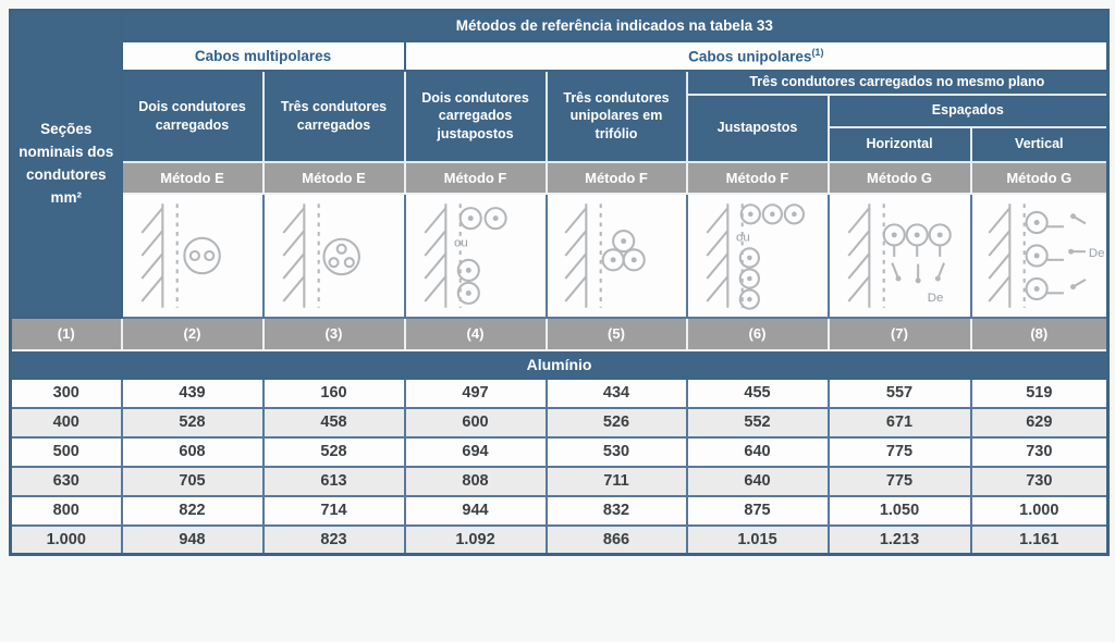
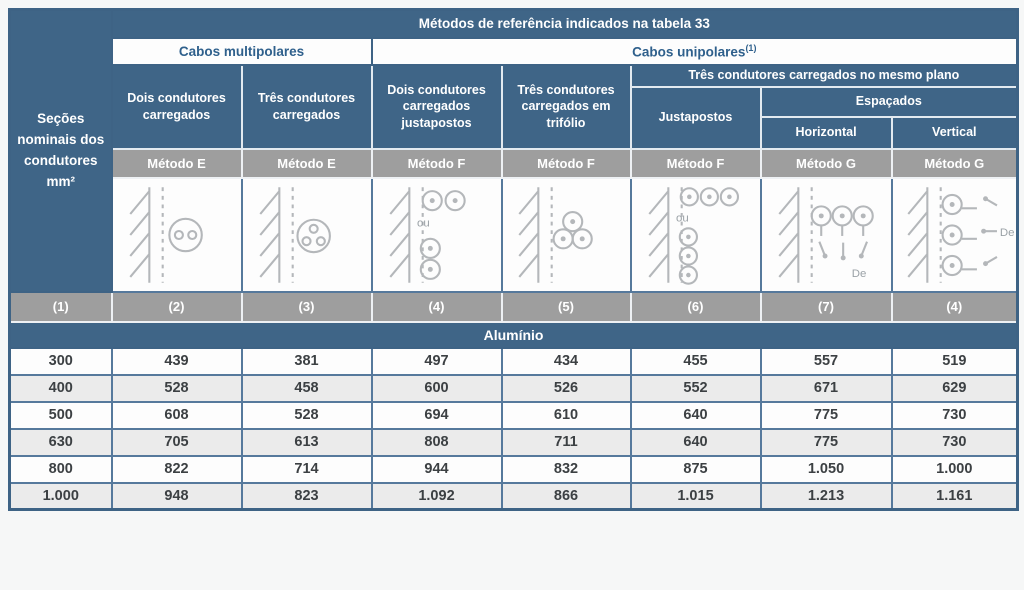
  Seções nominais dos condutores mm²	Métodos de referência indicados na tabela 33
  Cabos multipolares	Cabos unipolares(1)
- Dois condutores carregados	Três condutores carregados	Dois condutores carregados justapostos	Três condutores unipolares em trifólio	Três condutores carregados no mesmo plano
+ Dois condutores carregados	Três condutores carregados	Dois condutores carregados justapostos	Três condutores carregados em trifólio	Três condutores carregados no mesmo plano
  Justapostos	Espaçados
  Horizontal	Vertical
  Método E	Método E	Método F	Método F	Método F	Método G	Método G
  		ou		ou	De	De
- (1)	(2)	(3)	(4)	(5)	(6)	(7)	(8)
+ (1)	(2)	(3)	(4)	(5)	(6)	(7)	(4)
  Alumínio
- 300	439	160	497	434	455	557	519
+ 300	439	381	497	434	455	557	519
  400	528	458	600	526	552	671	629
- 500	608	528	694	530	640	775	730
+ 500	608	528	694	610	640	775	730
  630	705	613	808	711	640	775	730
  800	822	714	944	832	875	1.050	1.000
  1.000	948	823	1.092	866	1.015	1.213	1.161
